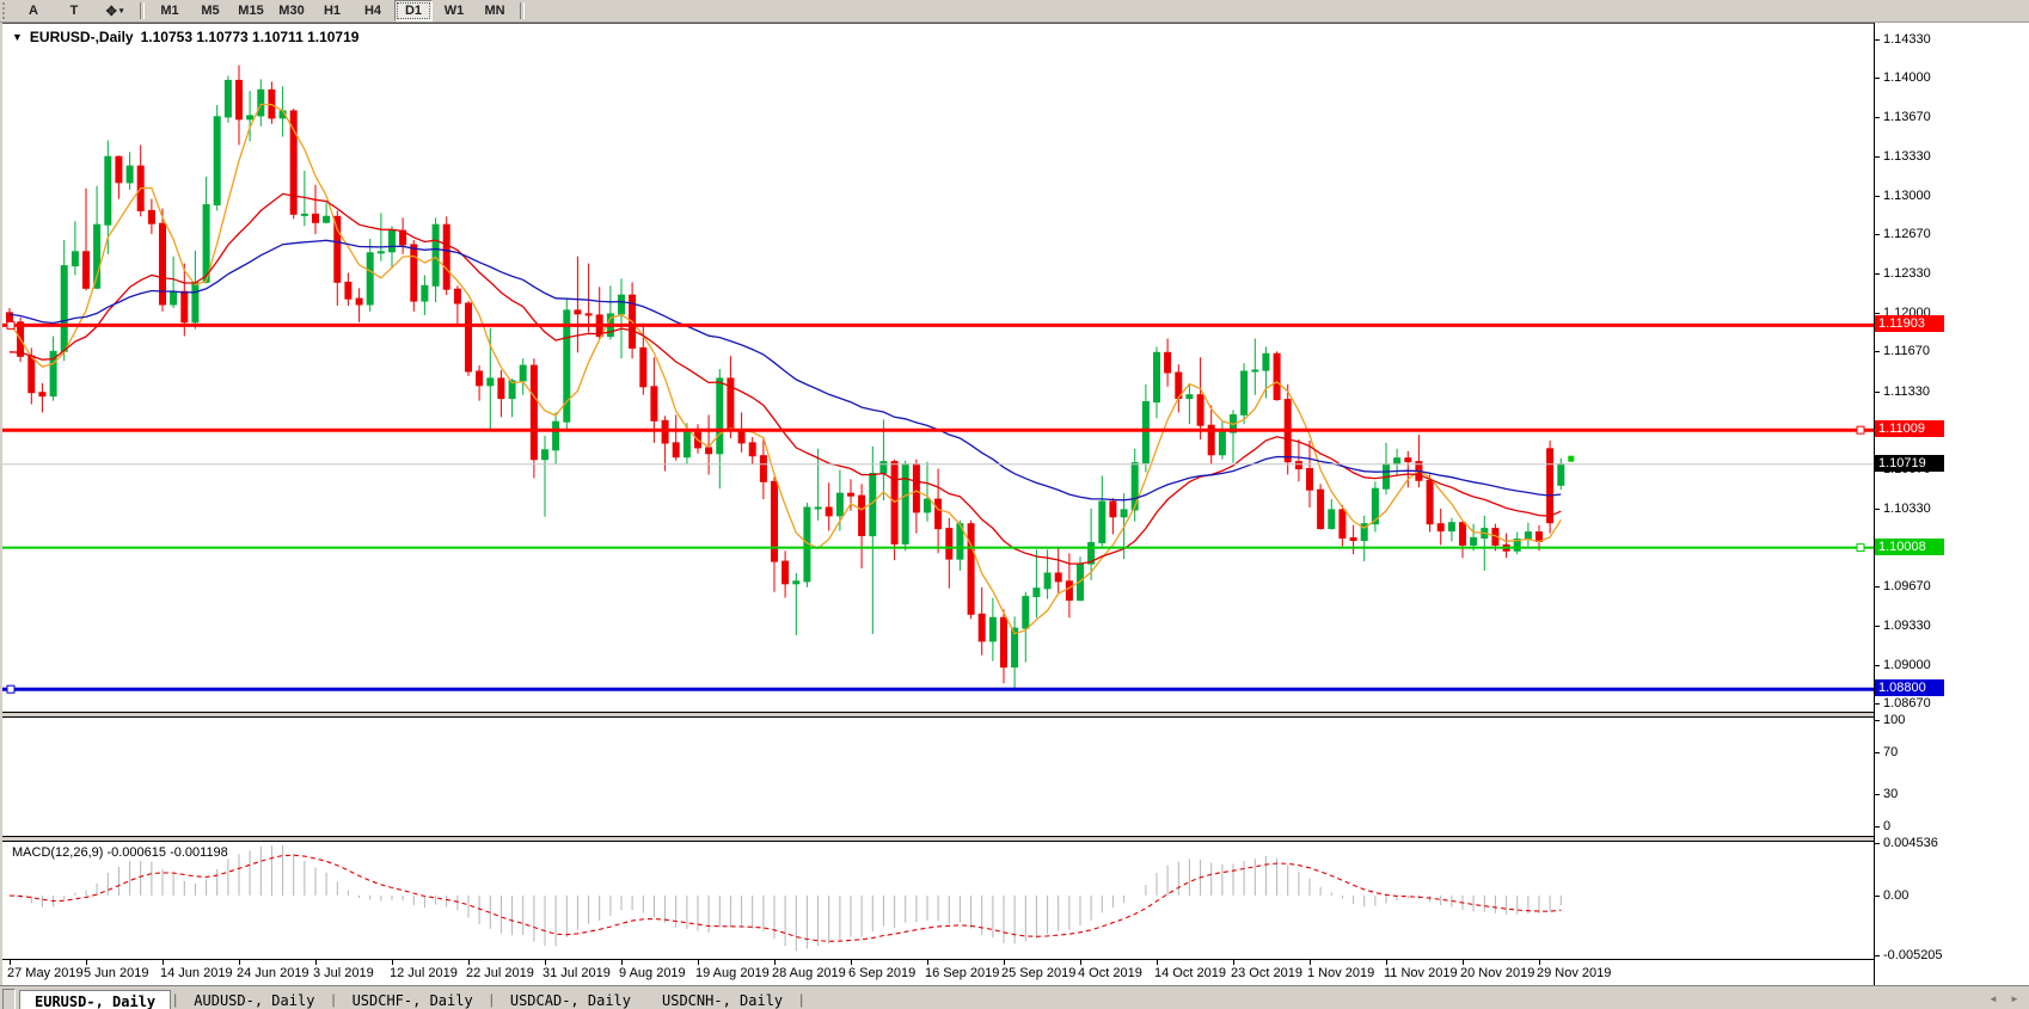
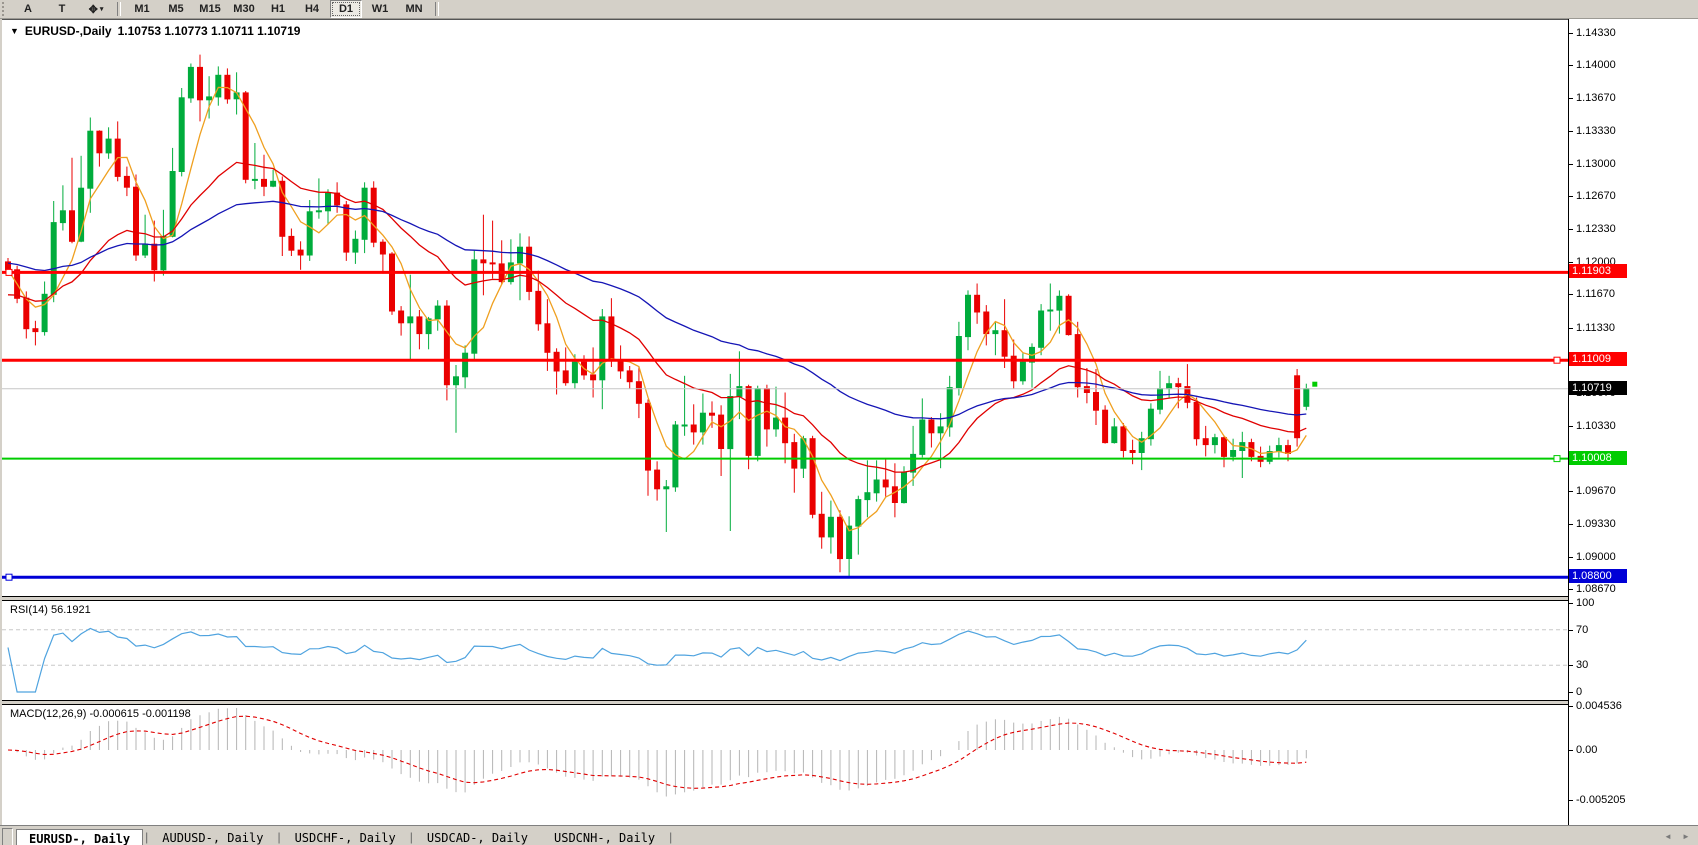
  A
  T
  ✥
  M1
  M5
  M15
  M30
  H1
  H4
  D1
  W1
  MN
  ▼
  EURUSD-,Daily
  1.10753 1.10773 1.10711 1.10719
+ RSI(14) 56.1921
  MACD(12,26,9) -0.000615 -0.001198
  1.14330
  1.14000
  1.13670
  1.13330
  1.13000
  1.12670
  1.12330
  1.12000
  1.11670
  1.11330
  1.10330
  1.09670
  1.09330
  1.09000
  1.08670
  1.11903
  1.11009
  1.10719
  1.10008
  1.08800
  100
  70
  30
  0
  0.004536
  0.00
  -0.005205
- 27 May 2019
- 5 Jun 2019
- 14 Jun 2019
- 24 Jun 2019
- 3 Jul 2019
- 12 Jul 2019
- 22 Jul 2019
- 31 Jul 2019
- 9 Aug 2019
- 19 Aug 2019
- 28 Aug 2019
- 6 Sep 2019
- 16 Sep 2019
- 25 Sep 2019
- 4 Oct 2019
- 14 Oct 2019
- 23 Oct 2019
- 1 Nov 2019
- 11 Nov 2019
- 20 Nov 2019
- 29 Nov 2019
  EURUSD-, Daily
  |
  AUDUSD-, Daily
  |
  USDCHF-, Daily
  |
  USDCAD-, Daily
  USDCNH-, Daily
  |
  ◄
  ►
